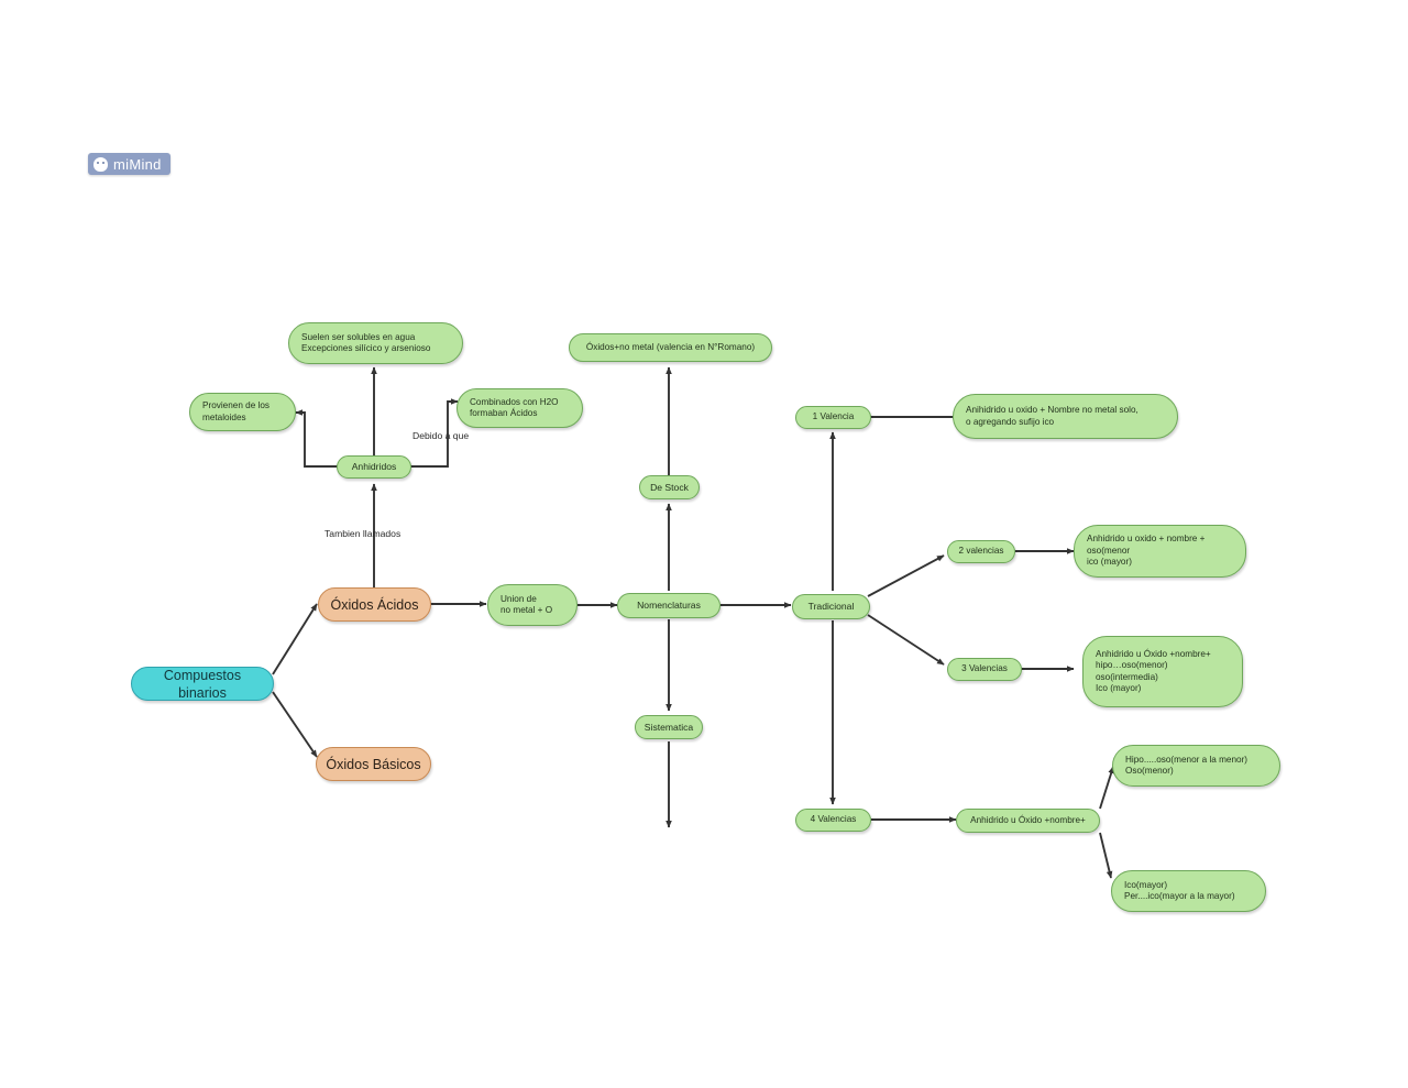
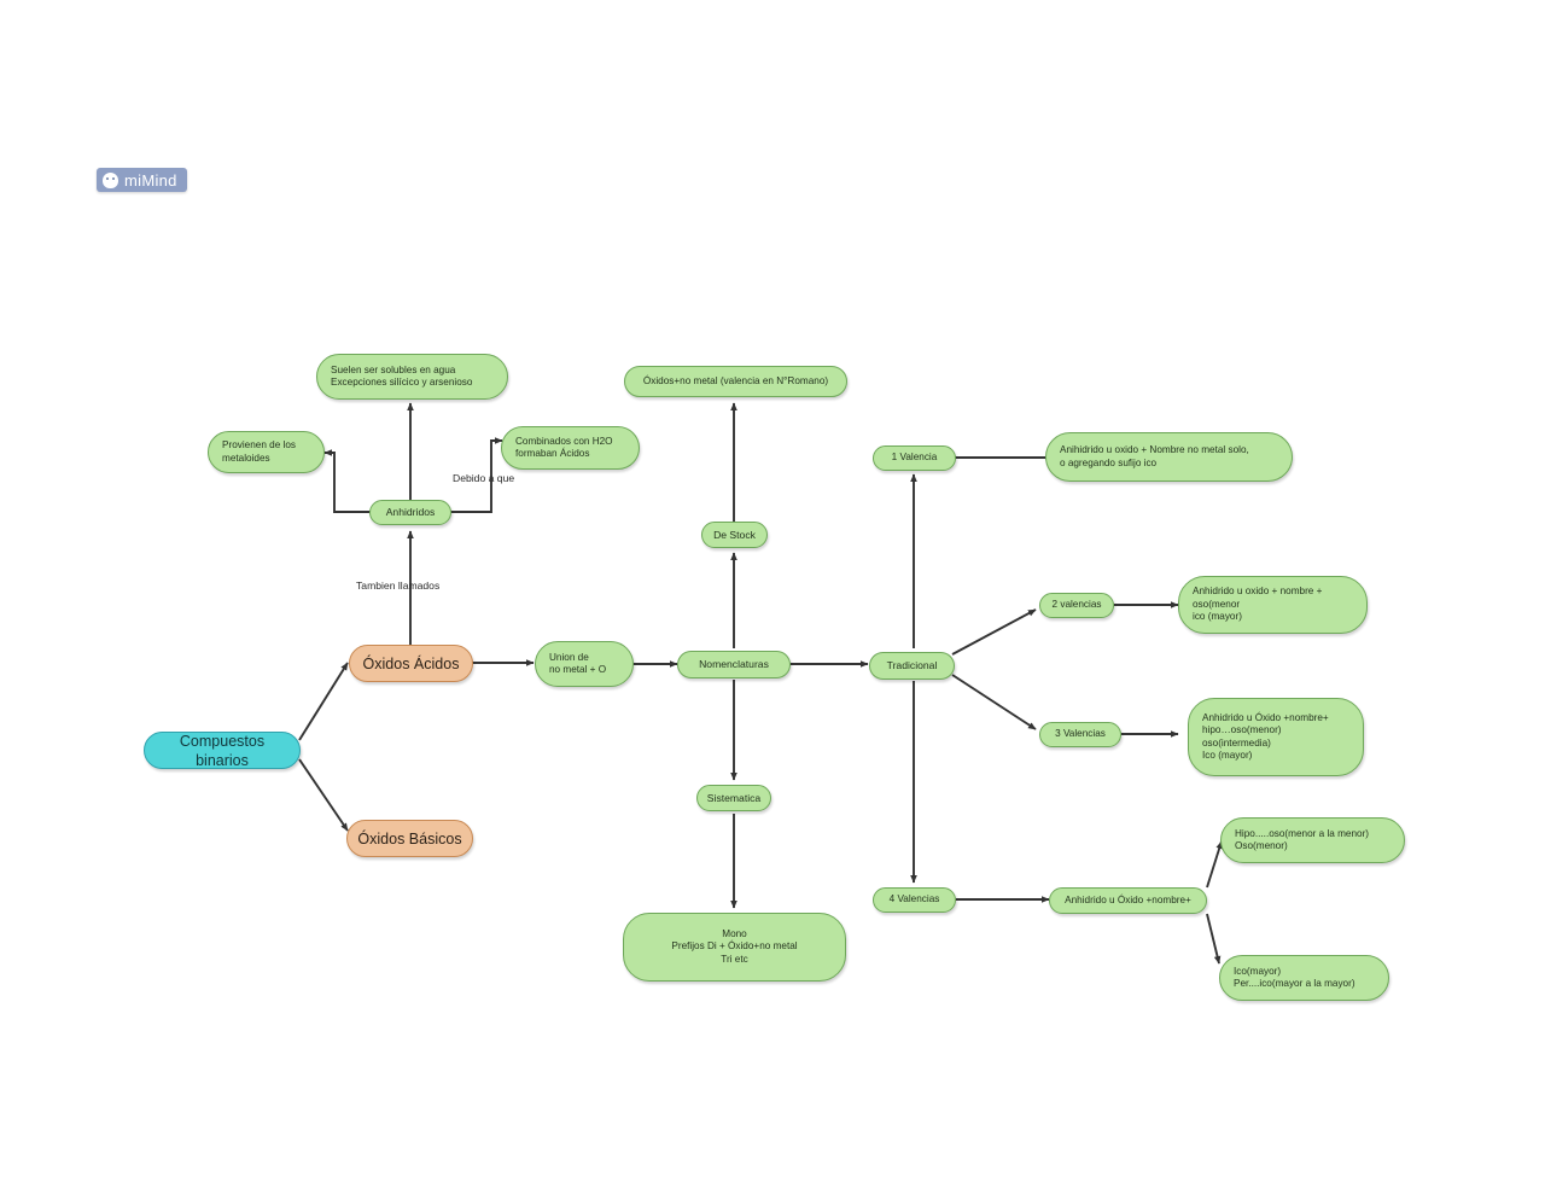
  miMind
  Tambien llamados
  Debido a que
  Compuestos binarios
  Óxidos Ácidos
  Óxidos Básicos
  Anhidridos
  Suelen ser solubles en agua
  Excepciones silícico y arsenioso
  Provienen de los
  metaloides
  Combinados con H2O
  formaban Ácidos
  Union de
  no metal + O
  Nomenclaturas
  De Stock
  Óxidos+no metal (valencia en N°Romano)
  Sistematica
+ Mono
+ Prefijos Di + Óxido+no metal
+ Tri etc
  Tradicional
  1 Valencia
  Anihidrido u oxido + Nombre no metal solo,
  o agregando sufijo ico
  2 valencias
  Anhidrido u oxido + nombre +
  oso(menor
  ico (mayor)
  3 Valencias
  Anhidrido u Óxido +nombre+
  hipo…oso(menor)
  oso(intermedia)
  Ico (mayor)
  4 Valencias
  Anhidrido u Óxido +nombre+
  Hipo.....oso(menor a la menor)
  Oso(menor)
  Ico(mayor)
  Per....ico(mayor a la mayor)
